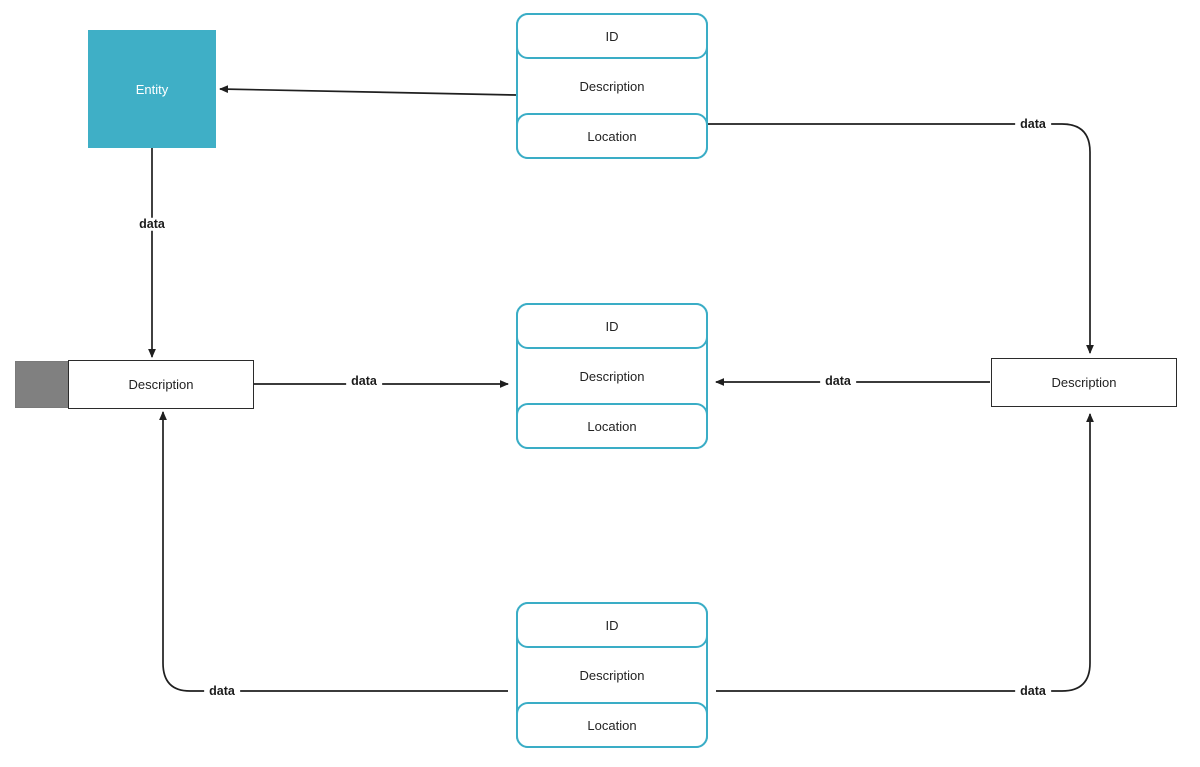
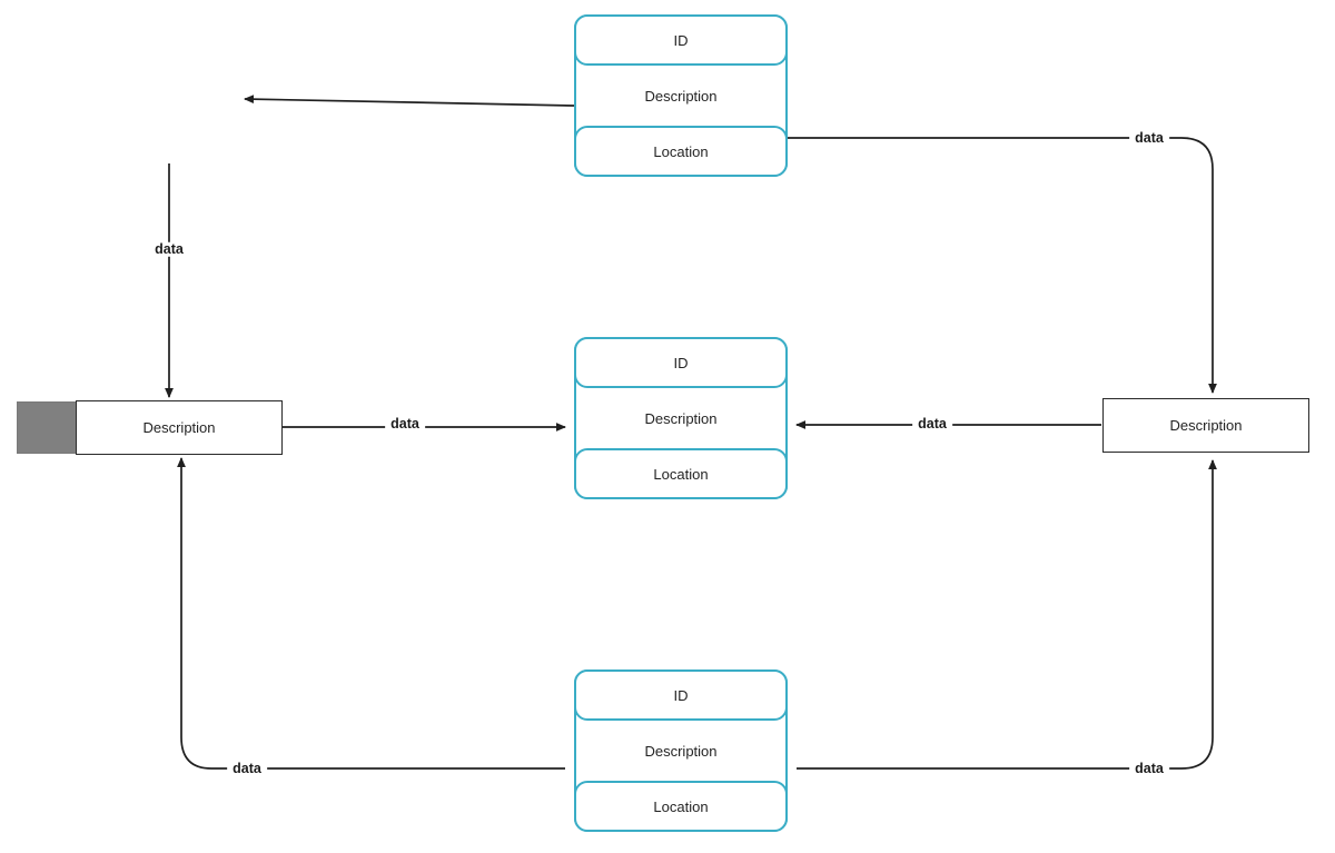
- Entity
  ID
  Description
  Location
  ID
  Description
  Location
  ID
  Description
  Location
  Description
  Description
  data
  data
  data
  data
  data
  data
